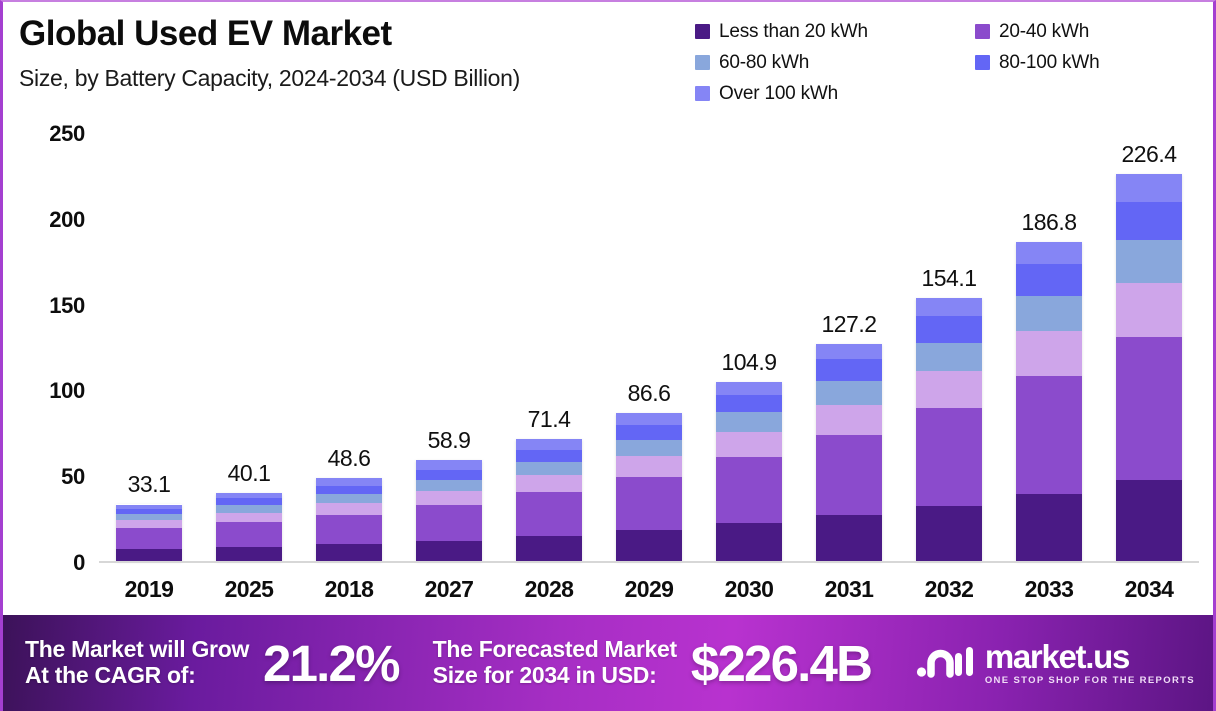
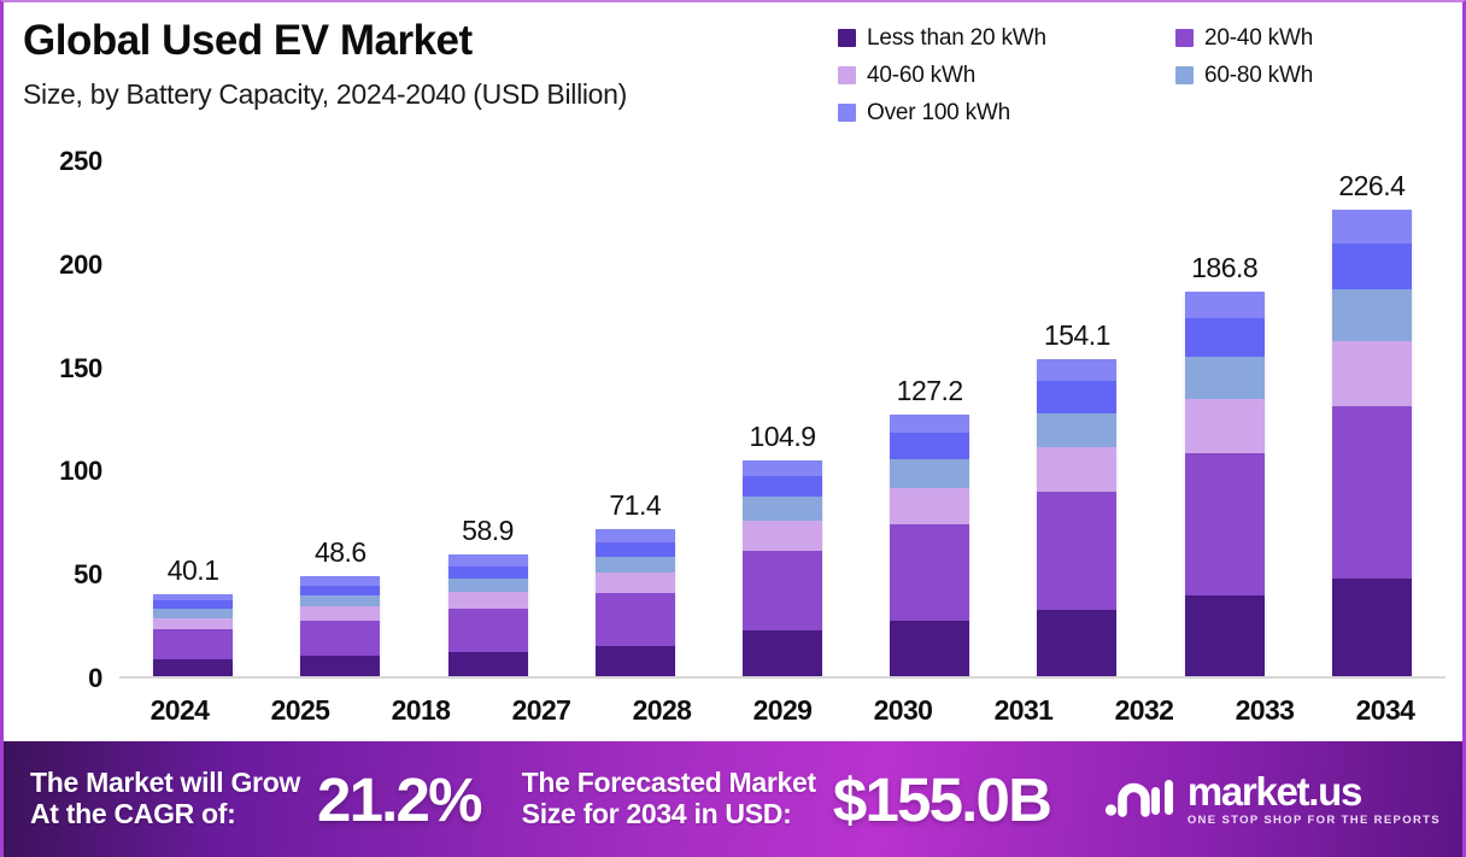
  Global Used EV Market
- Size, by Battery Capacity, 2024-2034 (USD Billion)
+ Size, by Battery Capacity, 2024-2040 (USD Billion)
  Less than 20 kWh
  20-40 kWh
+ 40-60 kWh
  60-80 kWh
- 80-100 kWh
  Over 100 kWh
  0
  50
  100
  150
  200
  250
- 33.1
  40.1
  48.6
  58.9
  71.4
- 86.6
  104.9
  127.2
  154.1
  186.8
  226.4
- 2019
+ 2024
  2025
  2018
  2027
  2028
  2029
  2030
  2031
  2032
  2033
  2034
  The Market will Grow
  At the CAGR of:
  21.2%
  The Forecasted Market
  Size for 2034 in USD:
- $226.4B
+ $155.0B
  market.us
  ONE STOP SHOP FOR THE REPORTS
